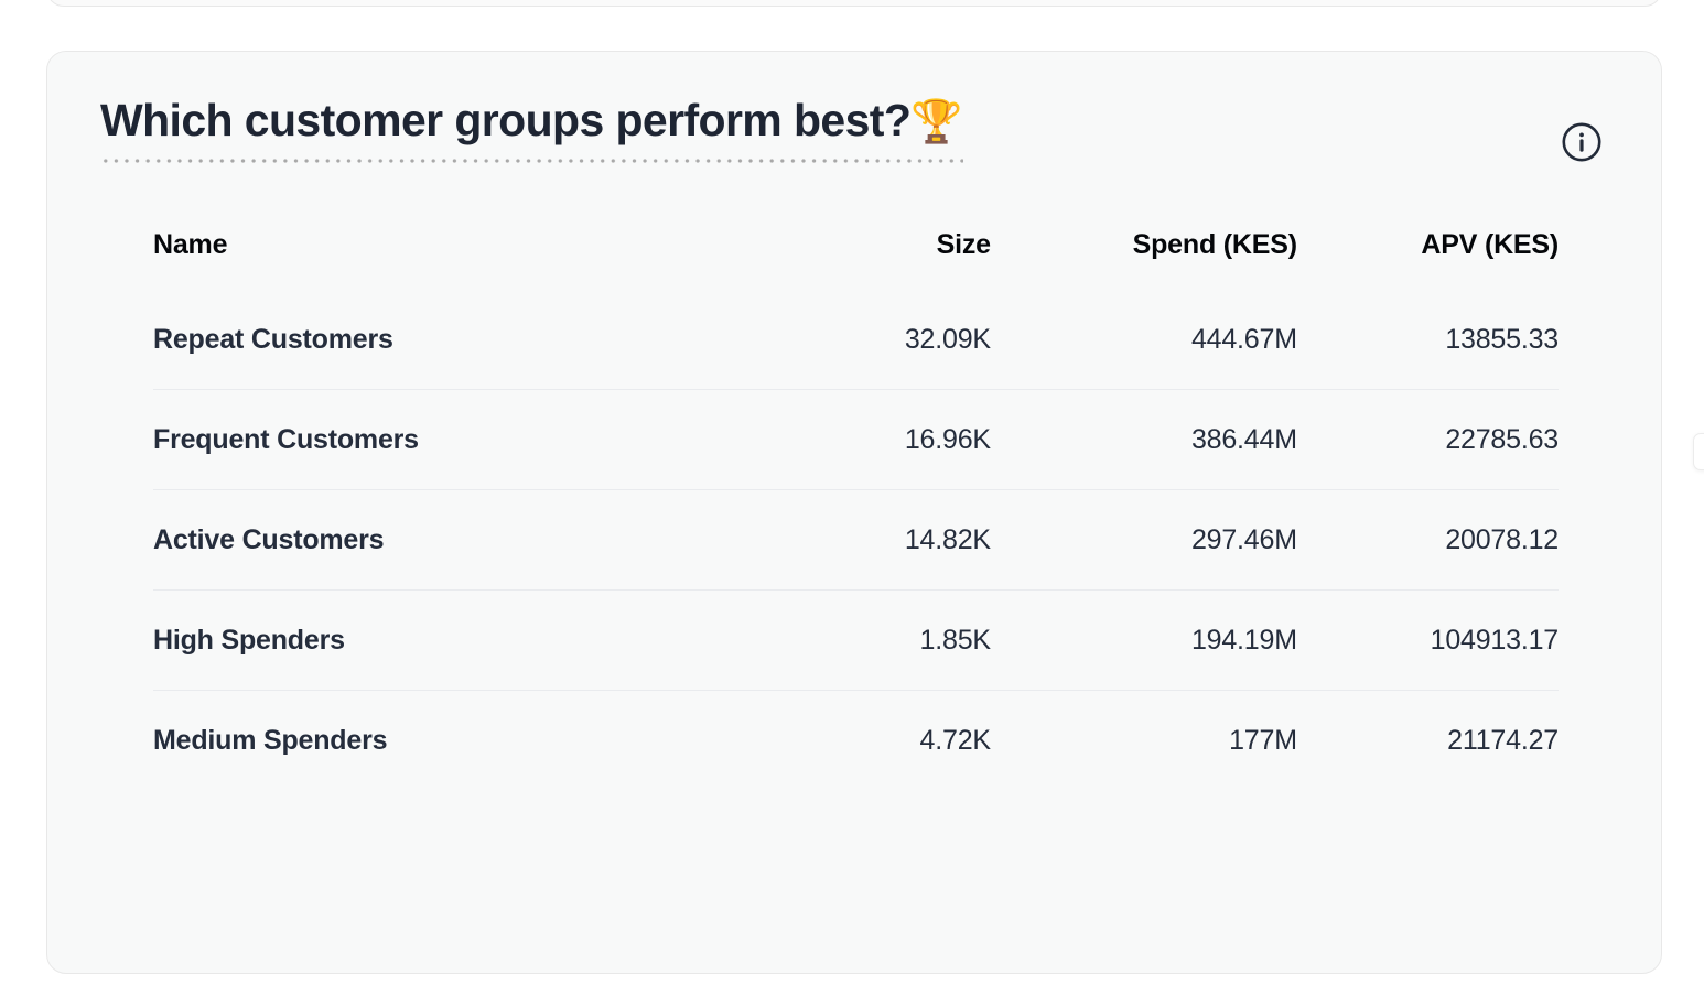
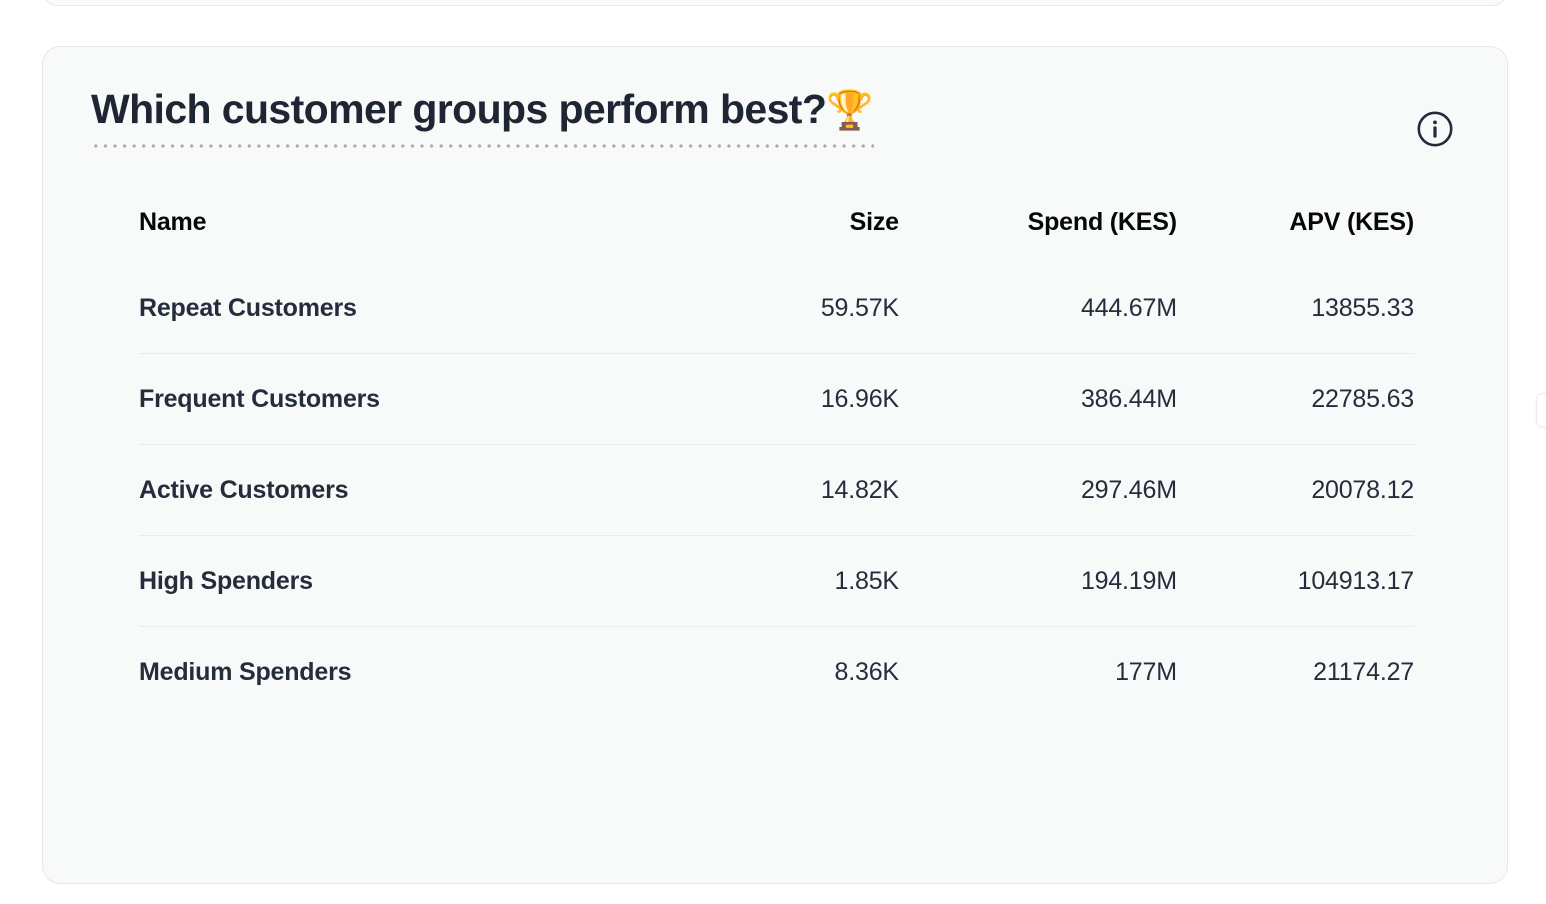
  Which customer groups perform best?🏆
  Name	Size	Spend (KES)	APV (KES)
- Repeat Customers	32.09K	444.67M	13855.33
+ Repeat Customers	59.57K	444.67M	13855.33
  Frequent Customers	16.96K	386.44M	22785.63
  Active Customers	14.82K	297.46M	20078.12
  High Spenders	1.85K	194.19M	104913.17
- Medium Spenders	4.72K	177M	21174.27
+ Medium Spenders	8.36K	177M	21174.27
